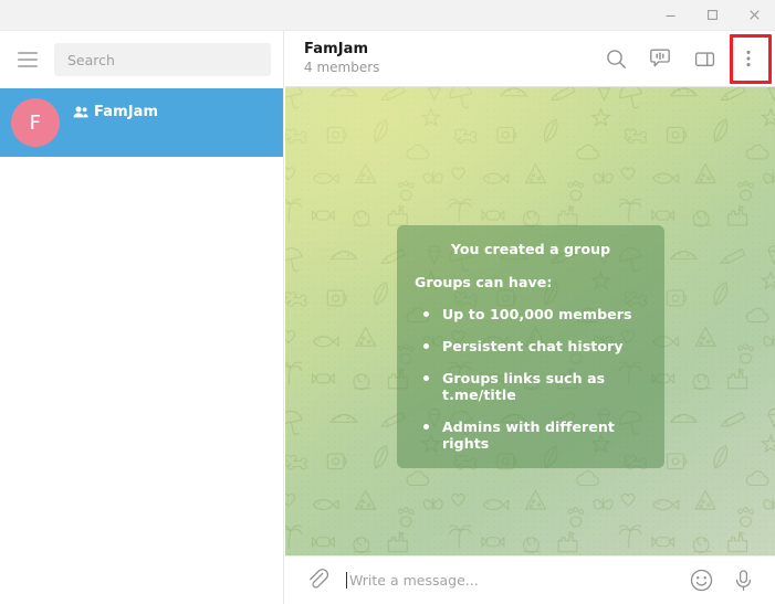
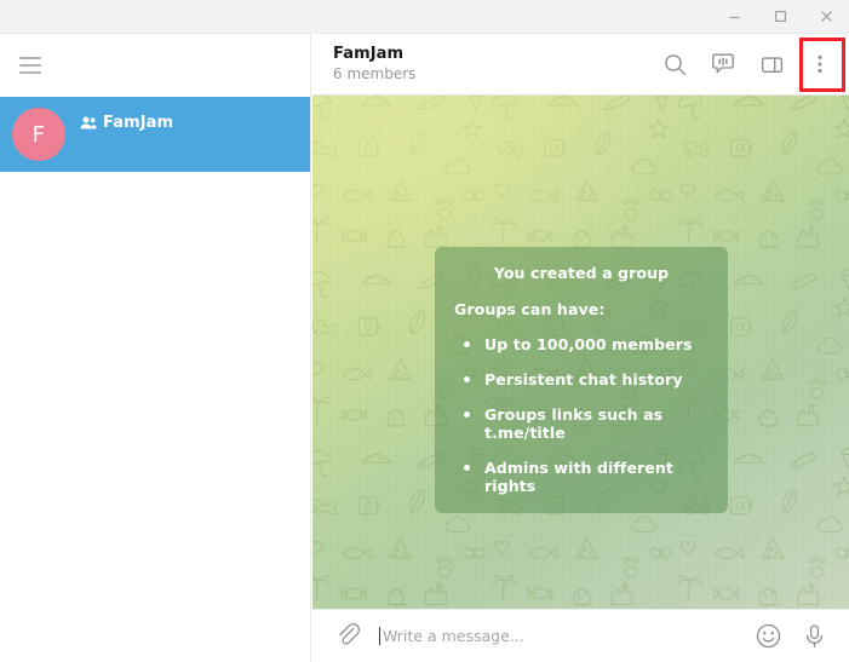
- Search
  F
  FamJam
  FamJam
- 4 members
+ 6 members
  You created a group
  Groups can have:
  Up to 100,000 members
  Persistent chat history
  Groups links such as t.me/title
  Admins with different rights
  Write a message...
